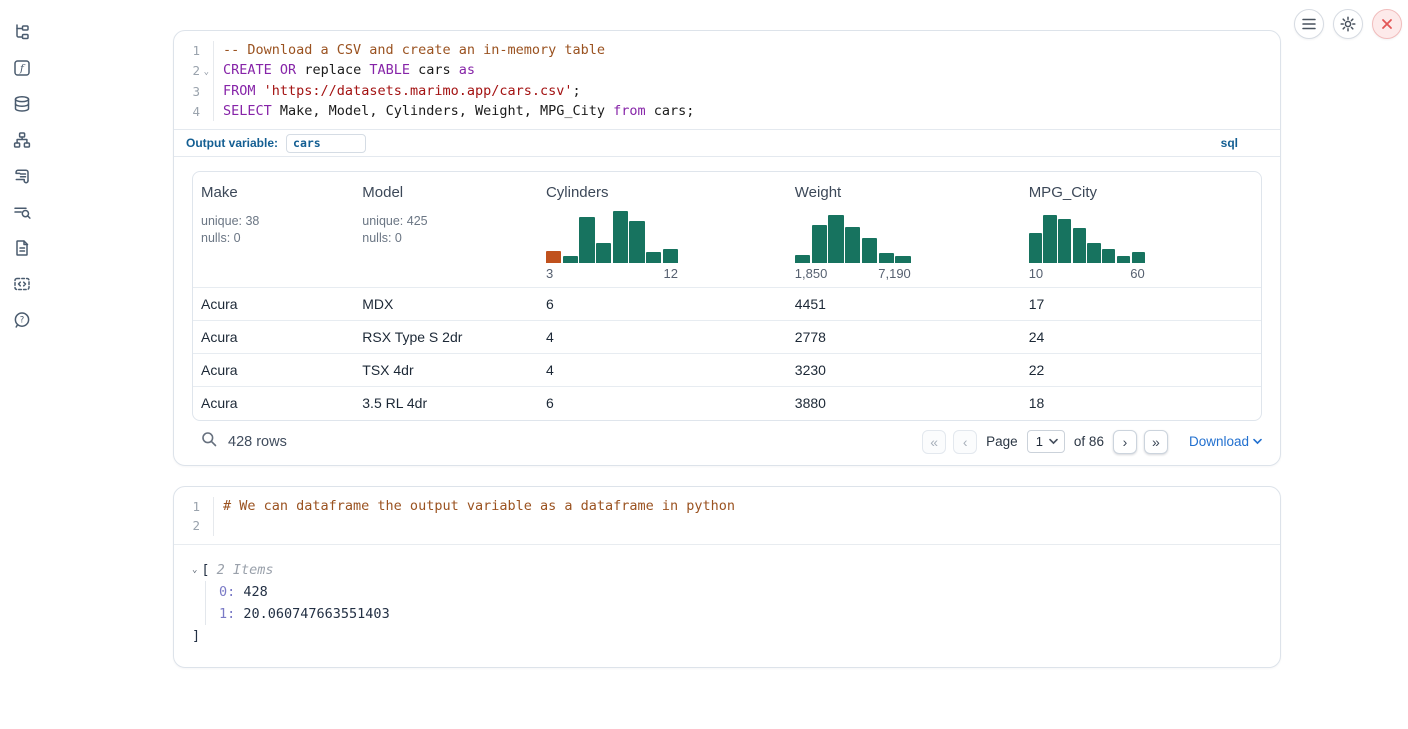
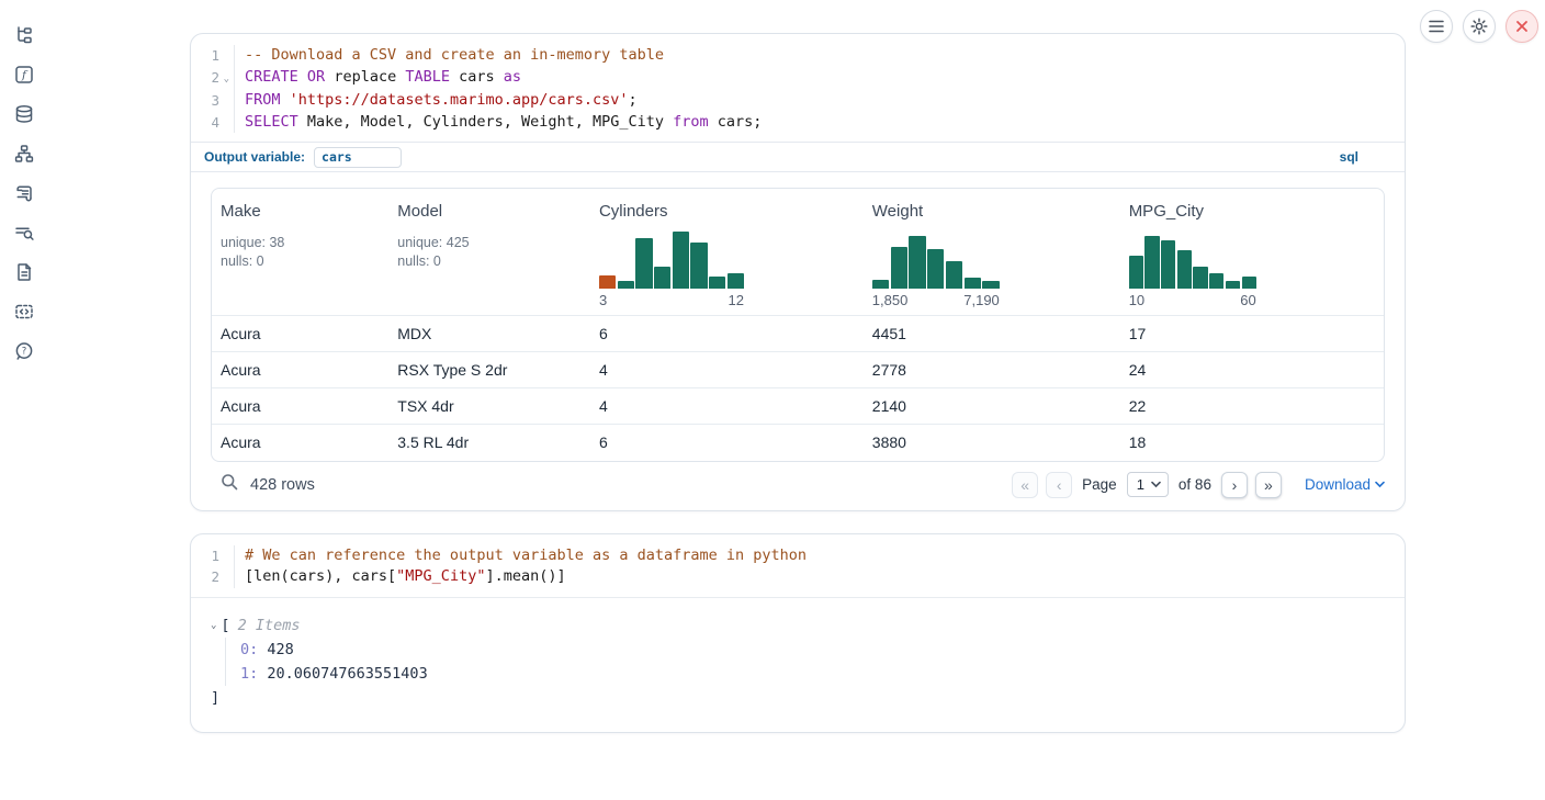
  f
  ?
  1
  -- Download a CSV and create an in-memory table
  2 ⌄
  CREATE OR replace TABLE cars as
  3
  FROM 'https://datasets.marimo.app/cars.csv';
  4
  SELECT Make, Model, Cylinders, Weight, MPG_City from cars;
  Output variable:
  cars
  sql
  Makeunique: 38nulls: 0	Modelunique: 425nulls: 0	Cylinders3 12	Weight1,850 7,190	MPG_City10 60
  Acura	MDX	6	4451	17
  Acura	RSX Type S 2dr	4	2778	24
- Acura	TSX 4dr	4	3230	22
+ Acura	TSX 4dr	4	2140	22
  Acura	3.5 RL 4dr	6	3880	18
  428 rows
  «
  ‹
  Page
  1
  of 86
  ›
  »
  Download
  1
- # We can dataframe the output variable as a dataframe in python
+ # We can reference the output variable as a dataframe in python
  2
+ [len(cars), cars["MPG_City"].mean()]
  ⌄
  [
  2 Items
  0: 428
  1: 20.060747663551403
  ]
